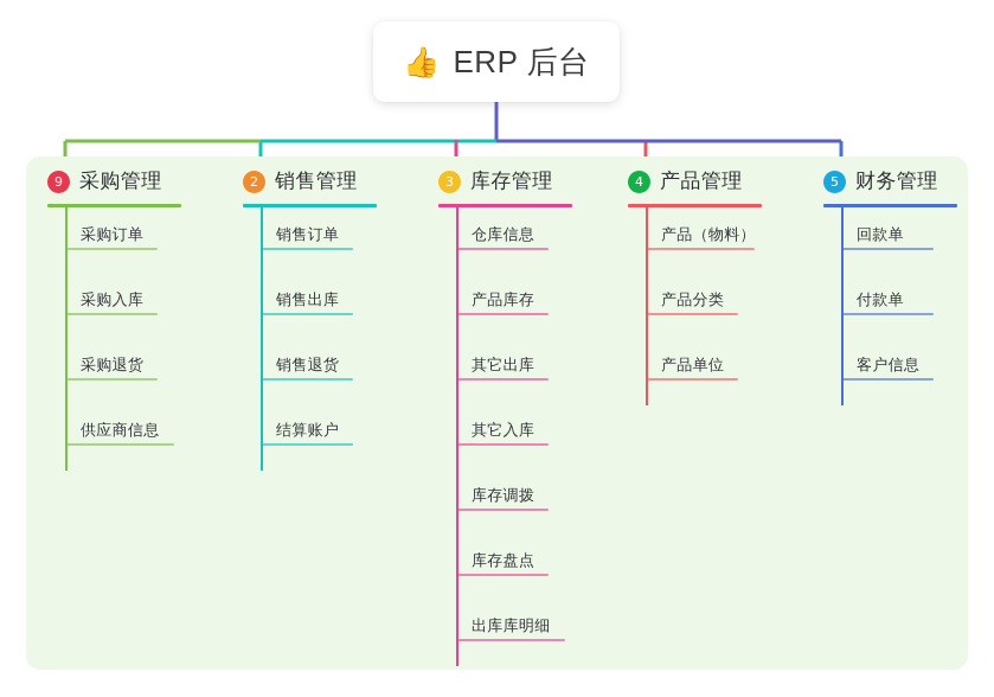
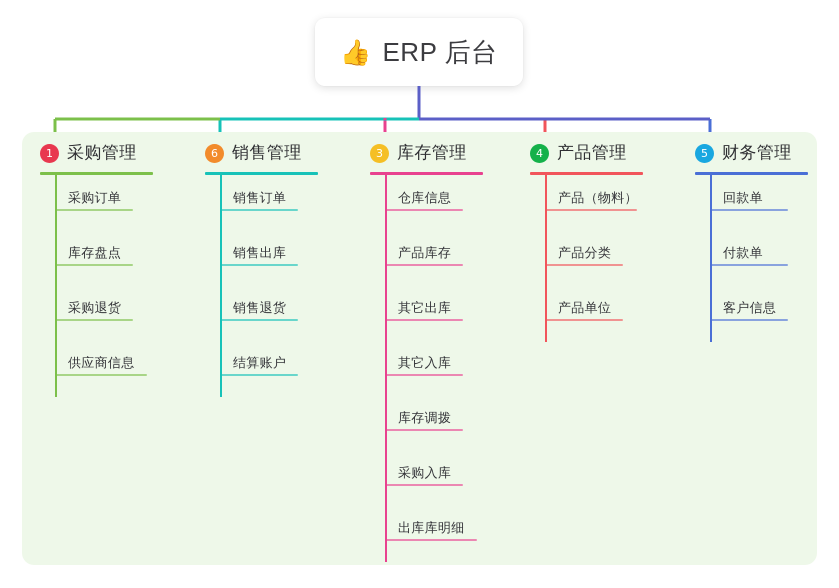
  👍
  ERP 后台
- 9
+ 1
  采购管理
  采购订单
- 采购入库
+ 库存盘点
  采购退货
  供应商信息
- 2
+ 6
  销售管理
  销售订单
  销售出库
  销售退货
  结算账户
  3
  库存管理
  仓库信息
  产品库存
  其它出库
  其它入库
  库存调拨
- 库存盘点
+ 采购入库
  出库库明细
  4
  产品管理
  产品（物料）
  产品分类
  产品单位
  5
  财务管理
  回款单
  付款单
  客户信息
